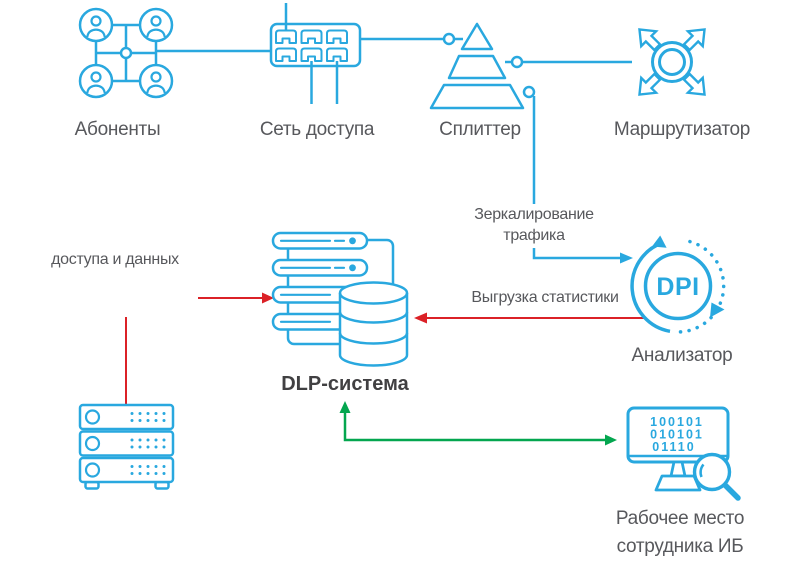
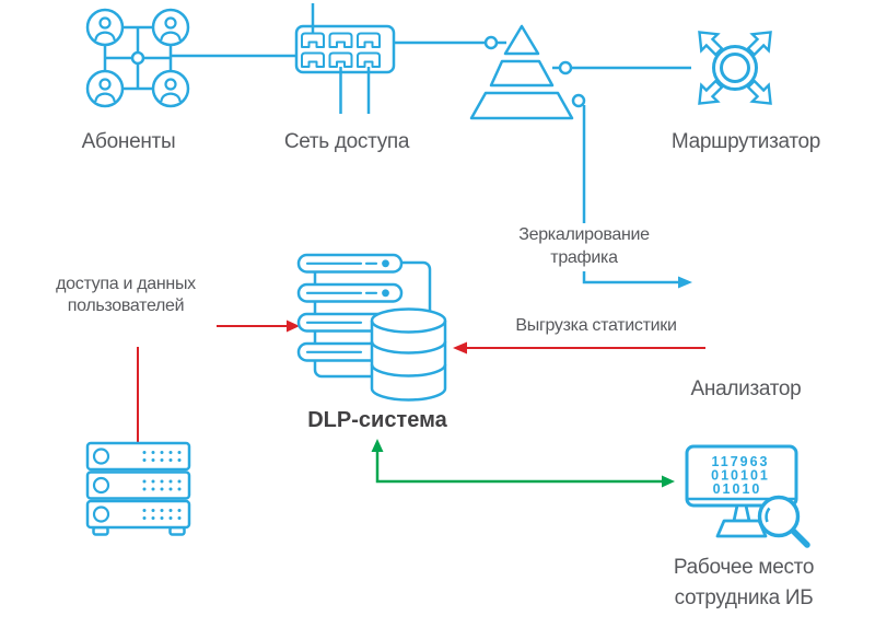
- DPI
- 100101
+ 117963
  010101
- 01110
+ 01010
  Абоненты
  Сеть доступа
- Сплиттер
  Маршрутизатор
  DLP-система
  Анализатор
  Рабочее место
  сотрудника ИБ
  Зеркалирование
  трафика
  Выгрузка статистики
  доступа и данных
+ пользователей
